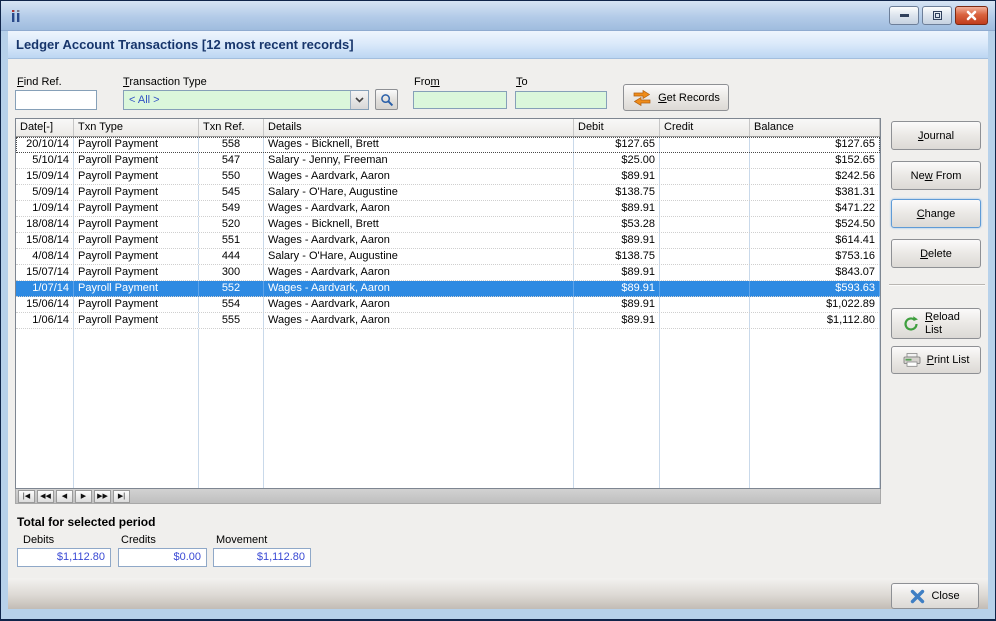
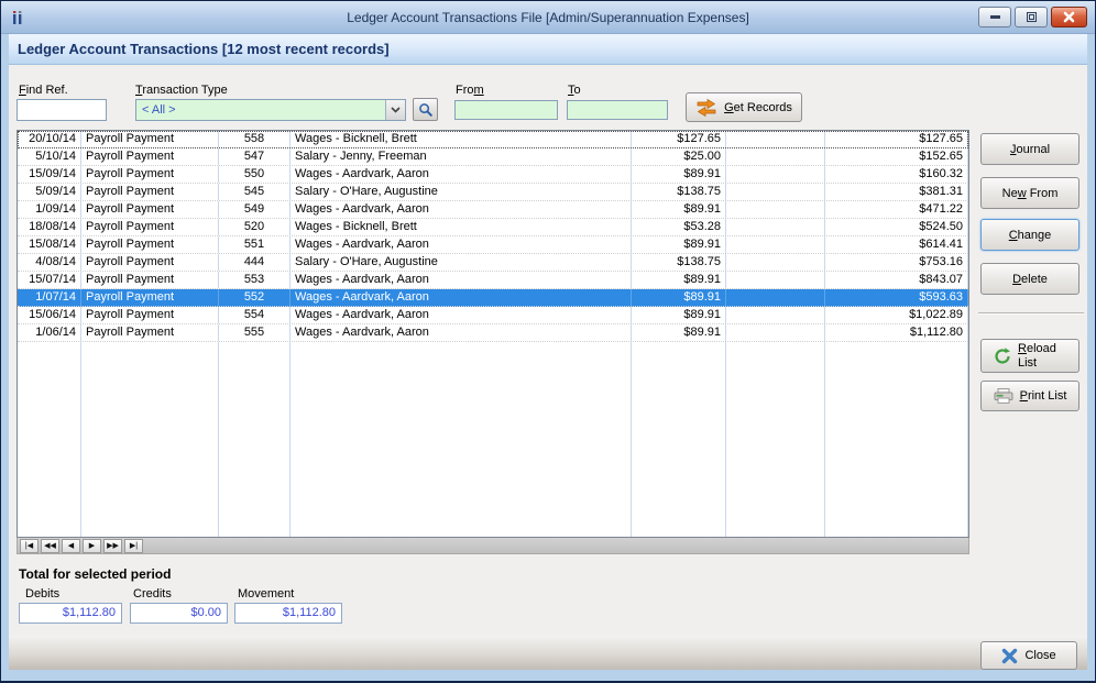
+ Ledger Account Transactions File [Admin/Superannuation Expenses]
  Ledger Account Transactions [12 most recent records]
  Find Ref.
  Transaction Type
  < All >
  From
  To
  Get Records
- Date[-]
- Txn Type
- Txn Ref.
- Details
- Debit
- Credit
- Balance
  20/10/14
  Payroll Payment
  558
  Wages - Bicknell, Brett
  $127.65
  $127.65
  5/10/14
  Payroll Payment
  547
  Salary - Jenny, Freeman
  $25.00
  $152.65
  15/09/14
  Payroll Payment
  550
  Wages - Aardvark, Aaron
  $89.91
- $242.56
+ $160.32
  5/09/14
  Payroll Payment
  545
  Salary - O'Hare, Augustine
  $138.75
  $381.31
  1/09/14
  Payroll Payment
  549
  Wages - Aardvark, Aaron
  $89.91
  $471.22
  18/08/14
  Payroll Payment
  520
  Wages - Bicknell, Brett
  $53.28
  $524.50
  15/08/14
  Payroll Payment
  551
  Wages - Aardvark, Aaron
  $89.91
  $614.41
  4/08/14
  Payroll Payment
  444
  Salary - O'Hare, Augustine
  $138.75
  $753.16
  15/07/14
  Payroll Payment
- 300
+ 553
  Wages - Aardvark, Aaron
  $89.91
  $843.07
  1/07/14
  Payroll Payment
  552
  Wages - Aardvark, Aaron
  $89.91
  $593.63
  15/06/14
  Payroll Payment
  554
  Wages - Aardvark, Aaron
  $89.91
  $1,022.89
  1/06/14
  Payroll Payment
  555
  Wages - Aardvark, Aaron
  $89.91
  $1,112.80
  Total for selected period
  Debits
  Credits
  Movement
  $1,112.80
  $0.00
  $1,112.80
  Journal
  New From
  Change
  Delete
  Reload List
  Print List
  Close
